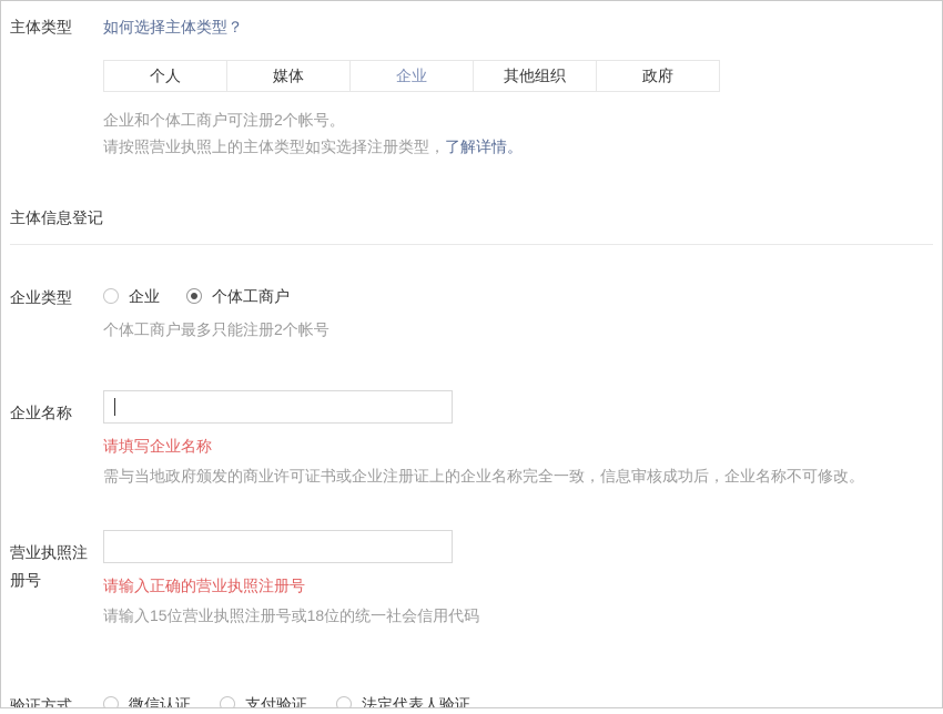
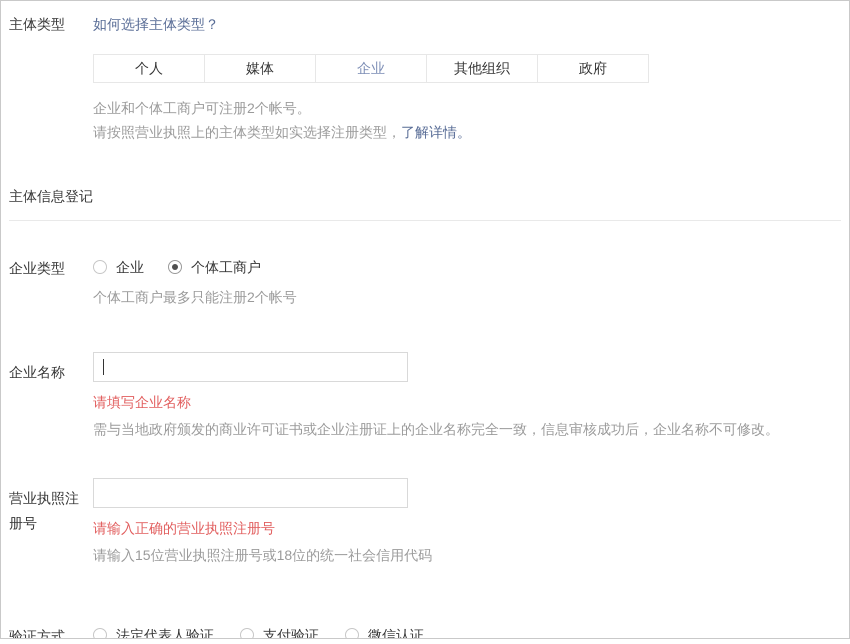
  主体类型
  如何选择主体类型？
  个人
  媒体
  企业
  其他组织
  政府
  企业和个体工商户可注册2个帐号。
  请按照营业执照上的主体类型如实选择注册类型，了解详情。
  主体信息登记
  企业类型
  企业
  个体工商户
  个体工商户最多只能注册2个帐号
  企业名称
  请填写企业名称
  需与当地政府颁发的商业许可证书或企业注册证上的企业名称完全一致，信息审核成功后，企业名称不可修改。
  营业执照注册号
  请输入正确的营业执照注册号
  请输入15位营业执照注册号或18位的统一社会信用代码
  验证方式
- 微信认证
+ 法定代表人验证
  支付验证
- 法定代表人验证
+ 微信认证
